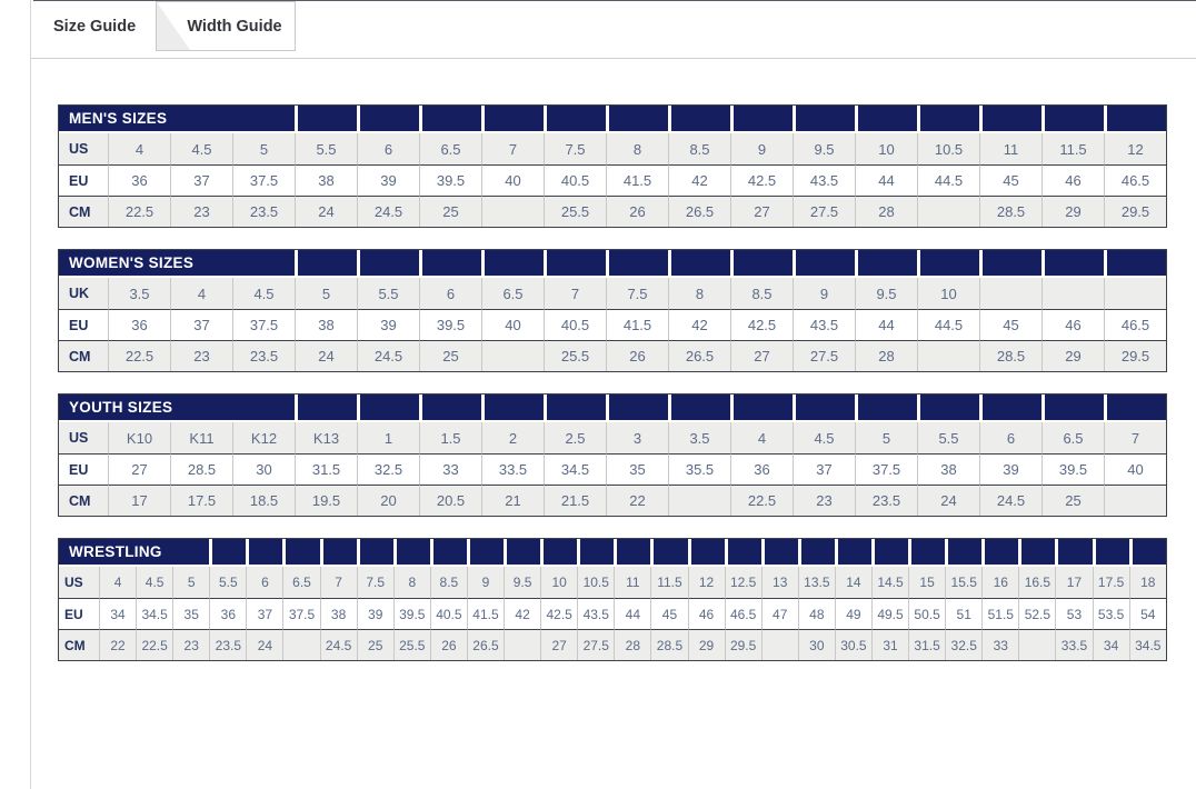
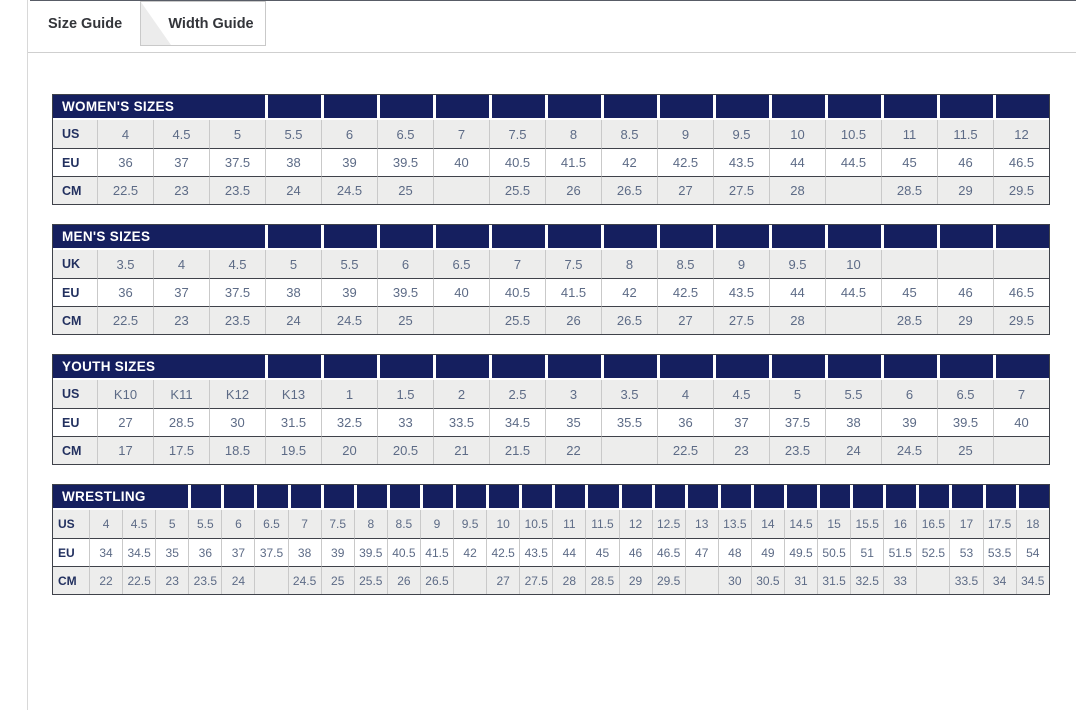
  Size Guide
  Width Guide
- MEN'S SIZES
+ WOMEN'S SIZES
  US	4	4.5	5	5.5	6	6.5	7	7.5	8	8.5	9	9.5	10	10.5	11	11.5	12
  EU	36	37	37.5	38	39	39.5	40	40.5	41.5	42	42.5	43.5	44	44.5	45	46	46.5
  CM	22.5	23	23.5	24	24.5	25		25.5	26	26.5	27	27.5	28		28.5	29	29.5
- WOMEN'S SIZES
+ MEN'S SIZES
  UK	3.5	4	4.5	5	5.5	6	6.5	7	7.5	8	8.5	9	9.5	10
  EU	36	37	37.5	38	39	39.5	40	40.5	41.5	42	42.5	43.5	44	44.5	45	46	46.5
  CM	22.5	23	23.5	24	24.5	25		25.5	26	26.5	27	27.5	28		28.5	29	29.5
  YOUTH SIZES
  US	K10	K11	K12	K13	1	1.5	2	2.5	3	3.5	4	4.5	5	5.5	6	6.5	7
  EU	27	28.5	30	31.5	32.5	33	33.5	34.5	35	35.5	36	37	37.5	38	39	39.5	40
  CM	17	17.5	18.5	19.5	20	20.5	21	21.5	22		22.5	23	23.5	24	24.5	25
  WRESTLING
  US	4	4.5	5	5.5	6	6.5	7	7.5	8	8.5	9	9.5	10	10.5	11	11.5	12	12.5	13	13.5	14	14.5	15	15.5	16	16.5	17	17.5	18
  EU	34	34.5	35	36	37	37.5	38	39	39.5	40.5	41.5	42	42.5	43.5	44	45	46	46.5	47	48	49	49.5	50.5	51	51.5	52.5	53	53.5	54
  CM	22	22.5	23	23.5	24		24.5	25	25.5	26	26.5		27	27.5	28	28.5	29	29.5		30	30.5	31	31.5	32.5	33		33.5	34	34.5
